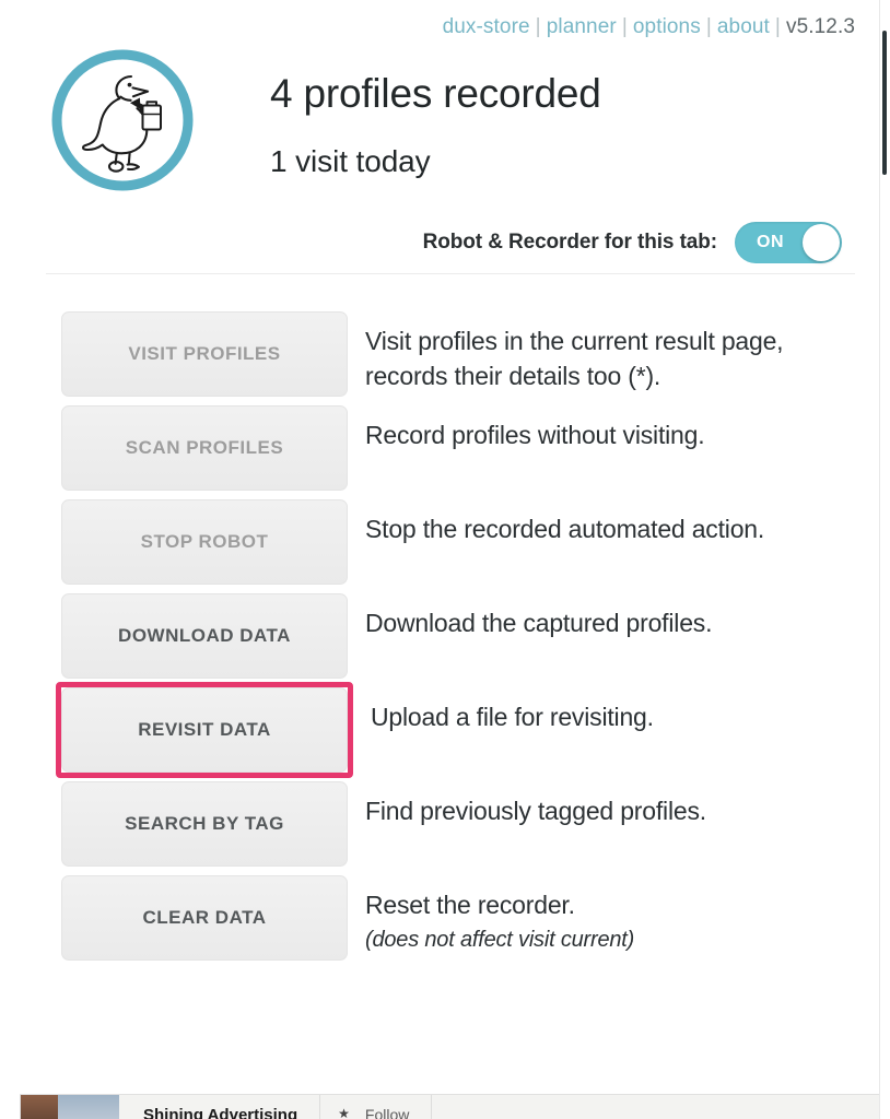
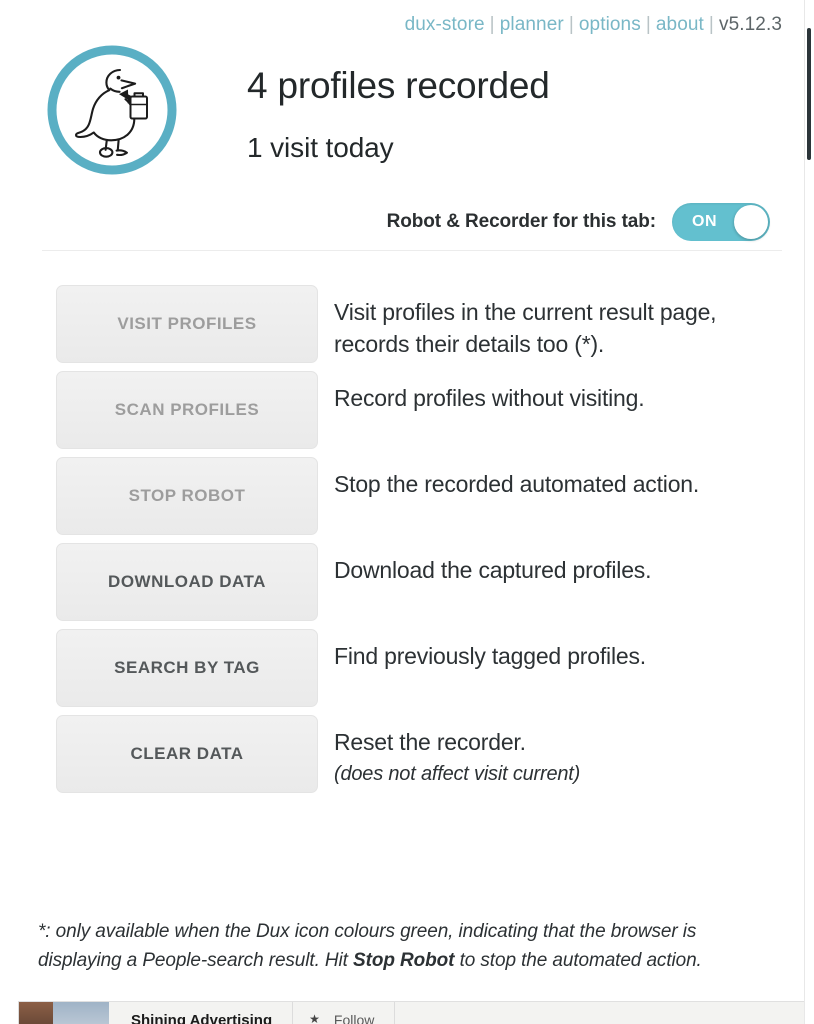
  dux-store | planner | options | about | v5.12.3
  4 profiles recorded
  1 visit today
  Robot & Recorder for this tab:
  ON
  VISIT PROFILES
  Visit profiles in the current result page, records their details too (*).
  SCAN PROFILES
  Record profiles without visiting.
  STOP ROBOT
  Stop the recorded automated action.
  DOWNLOAD DATA
  Download the captured profiles.
- REVISIT DATA
- Upload a file for revisiting.
  SEARCH BY TAG
  Find previously tagged profiles.
  CLEAR DATA
  Reset the recorder.
  (does not affect visit current)
+ *: only available when the Dux icon colours green, indicating that the browser is displaying a People-search result. Hit Stop Robot to stop the automated action.
  Shining Advertising
  ★
  Follow
